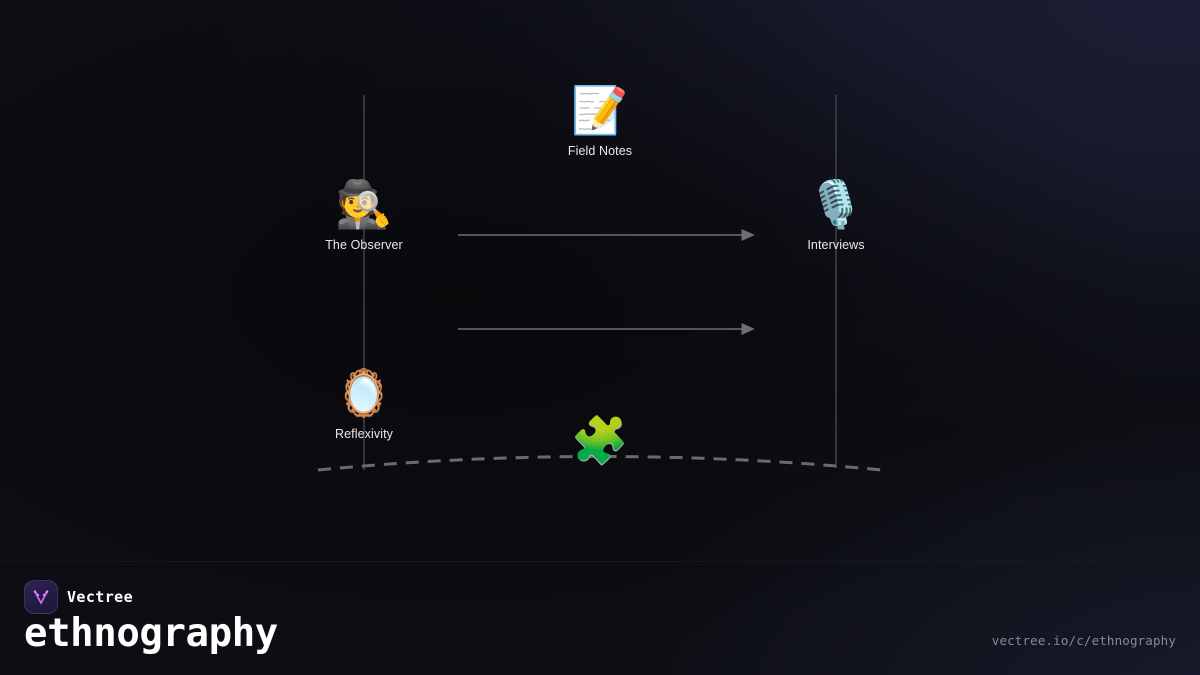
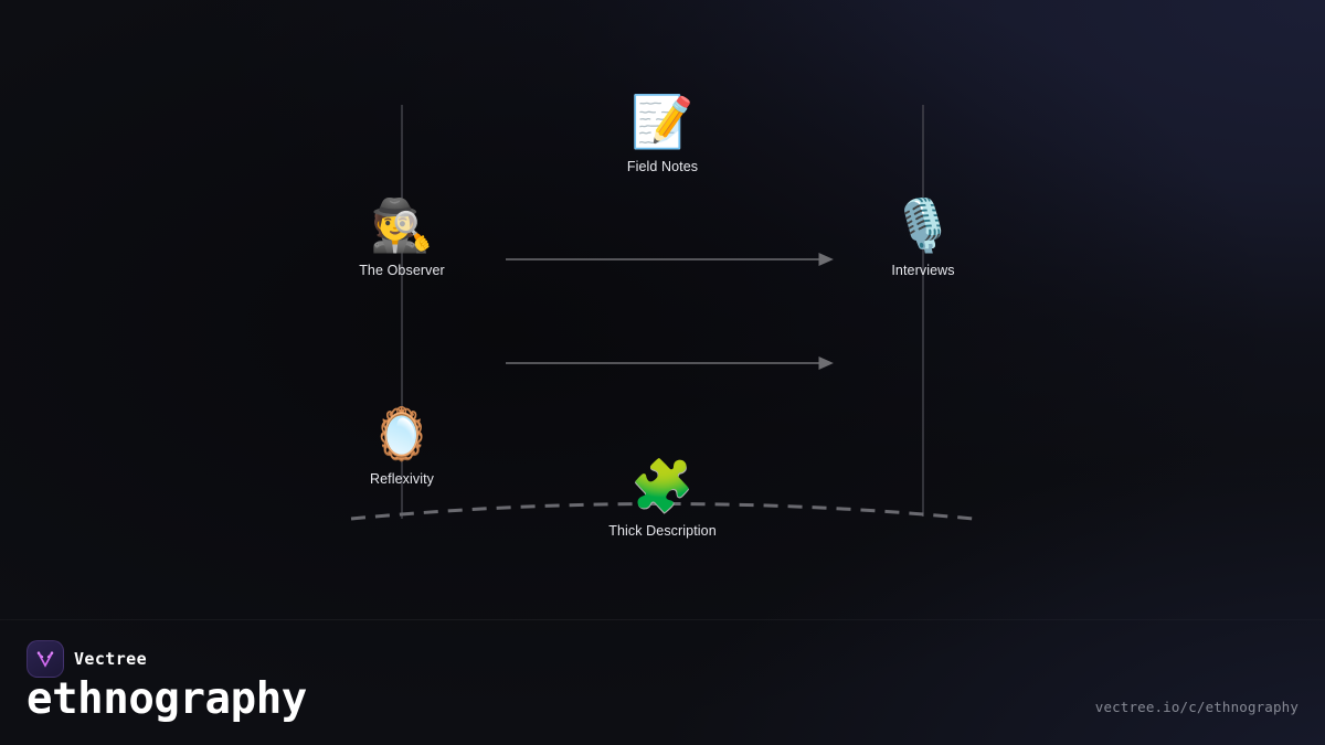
  📝
  Field Notes
  🕵️
  The Observer
  🎙️
  Interviews
  🪞
  Reflexivity
  🧩
+ Thick Description
  Vectree
  ethnography
  vectree.io/c/ethnography
